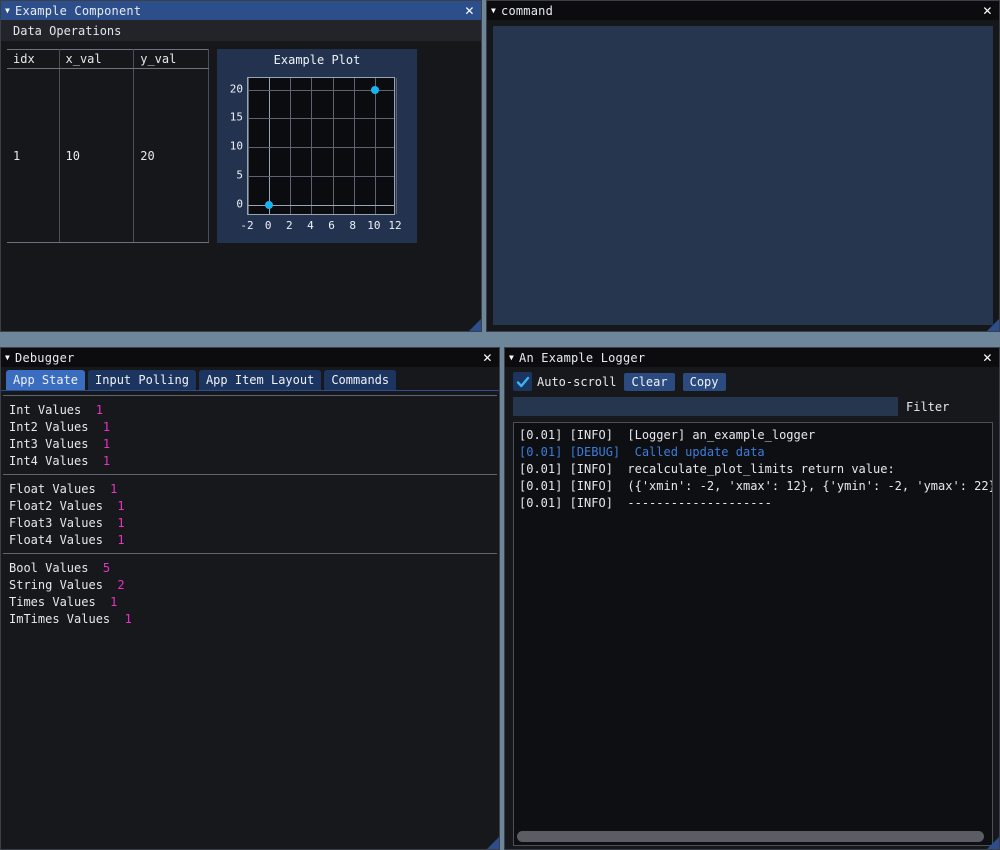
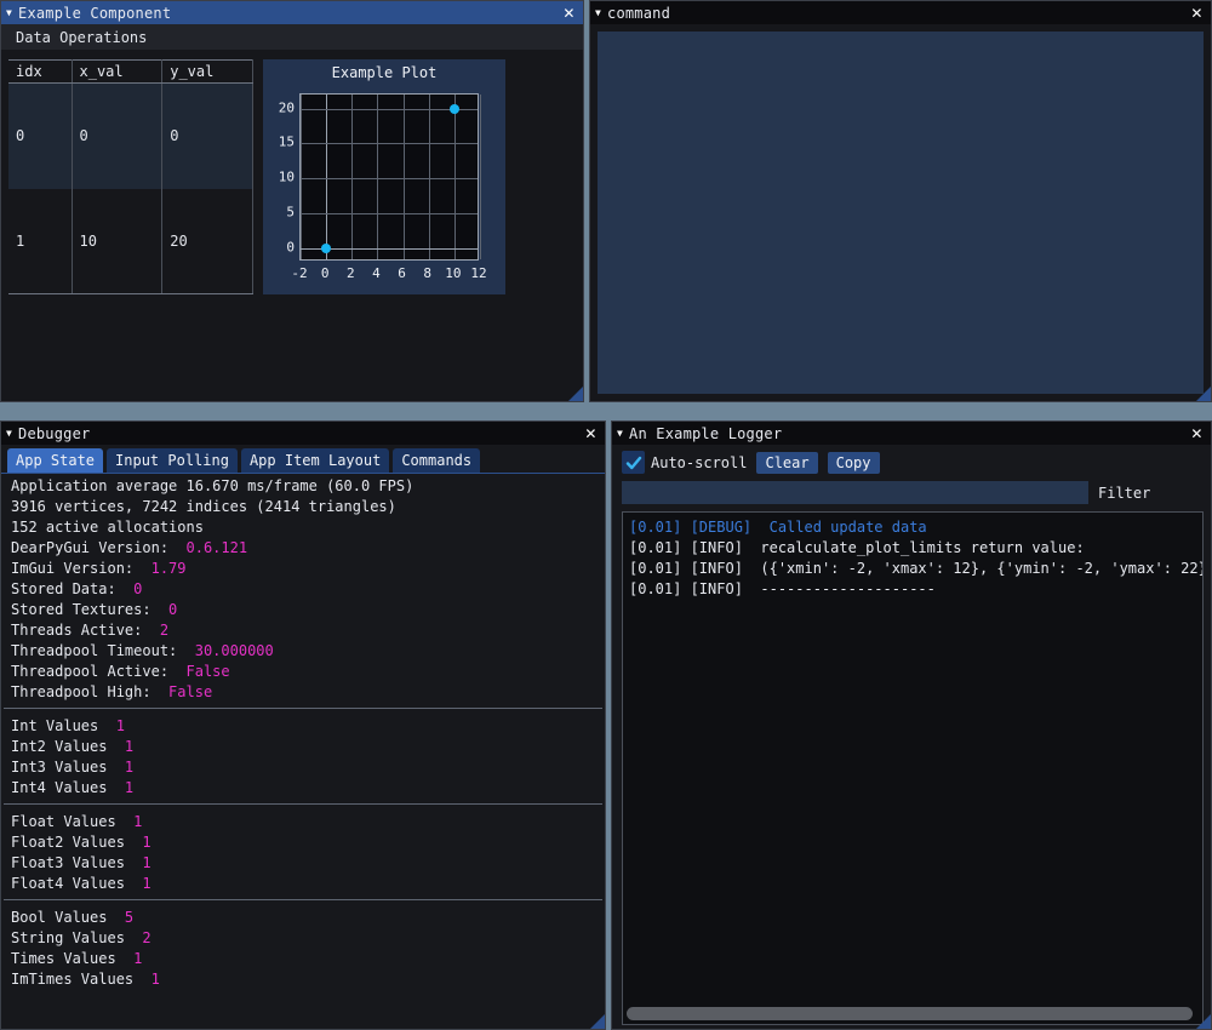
  ▼
  Example Component
  ✕
  Data Operations
  idx	x_val	y_val
+ 0	0	0
  1	10	20
  Example Plot
  0
  5
  10
  15
  20
  -2
  0
  2
  4
  6
  8
  10
  12
  ▼
  command
  ✕
  ▼
  Debugger
  ✕
  App State
  Input Polling
  App Item Layout
  Commands
+ Application average 16.670 ms/frame (60.0 FPS)
+ 3916 vertices, 7242 indices (2414 triangles)
+ 152 active allocations
+ DearPyGui Version: 0.6.121
+ ImGui Version: 1.79
+ Stored Data: 0
+ Stored Textures: 0
+ Threads Active: 2
+ Threadpool Timeout: 30.000000
+ Threadpool Active: False
+ Threadpool High: False
  Int Values 1
  Int2 Values 1
  Int3 Values 1
  Int4 Values 1
  Float Values 1
  Float2 Values 1
  Float3 Values 1
  Float4 Values 1
  Bool Values 5
  String Values 2
  Times Values 1
  ImTimes Values 1
  ▼
  An Example Logger
  ✕
  Auto-scroll
  Clear
  Copy
  Filter
- [0.01] [INFO] [Logger] an_example_logger
  [0.01] [DEBUG] Called update data
  [0.01] [INFO] recalculate_plot_limits return value:
  [0.01] [INFO] ({'xmin': -2, 'xmax': 12}, {'ymin': -2, 'ymax': 22
  [0.01] [INFO] --------------------
